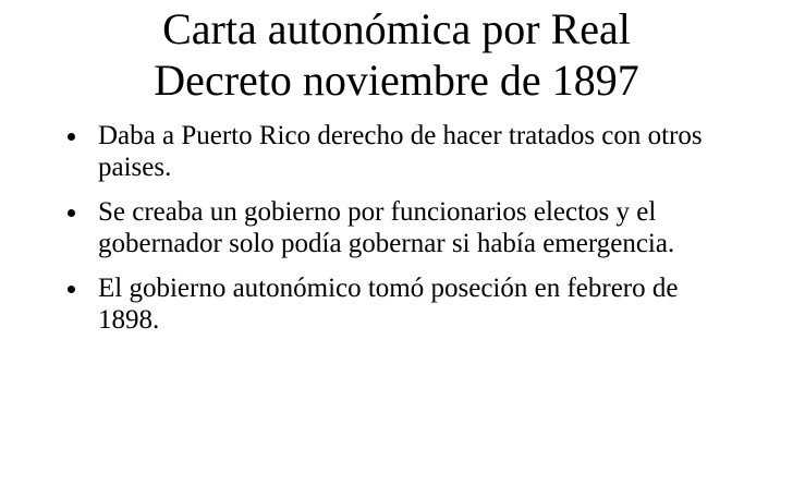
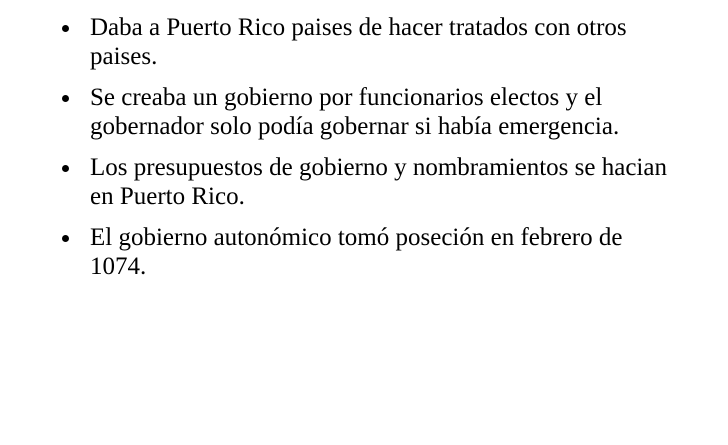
- Carta autonómica por Real
- Decreto noviembre de 1897
- Daba a Puerto Rico derecho de hacer tratados con otros paises.
+ Daba a Puerto Rico paises de hacer tratados con otros paises.
  Se creaba un gobierno por funcionarios electos y el gobernador solo podía gobernar si había emergencia.
+ Los presupuestos de gobierno y nombramientos se hacian en Puerto Rico.
- El gobierno autonómico tomó poseción en febrero de 1898.
+ El gobierno autonómico tomó poseción en febrero de 1074.
